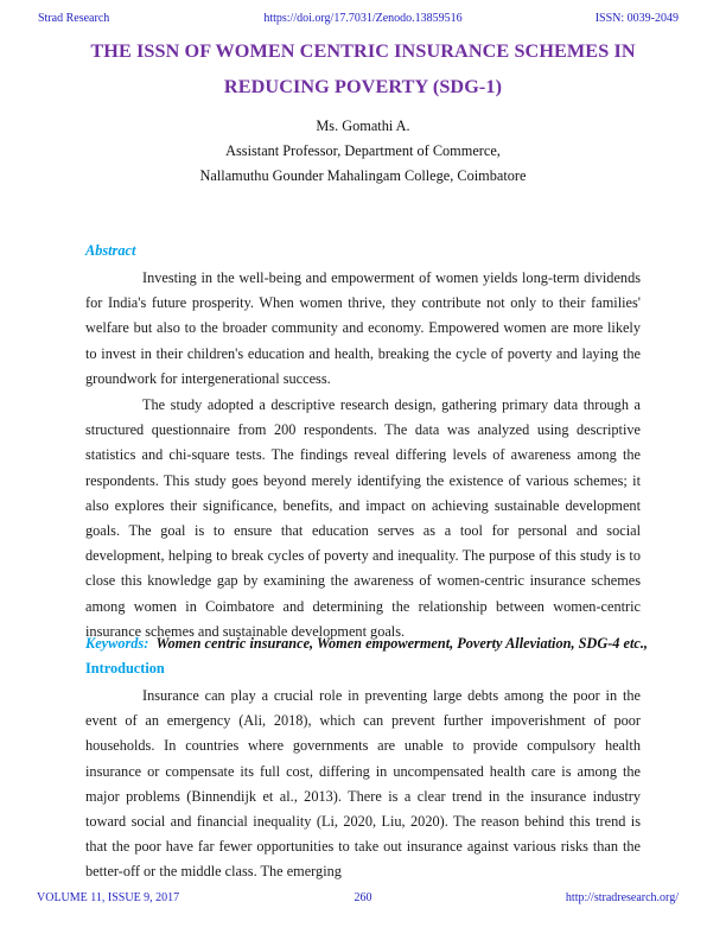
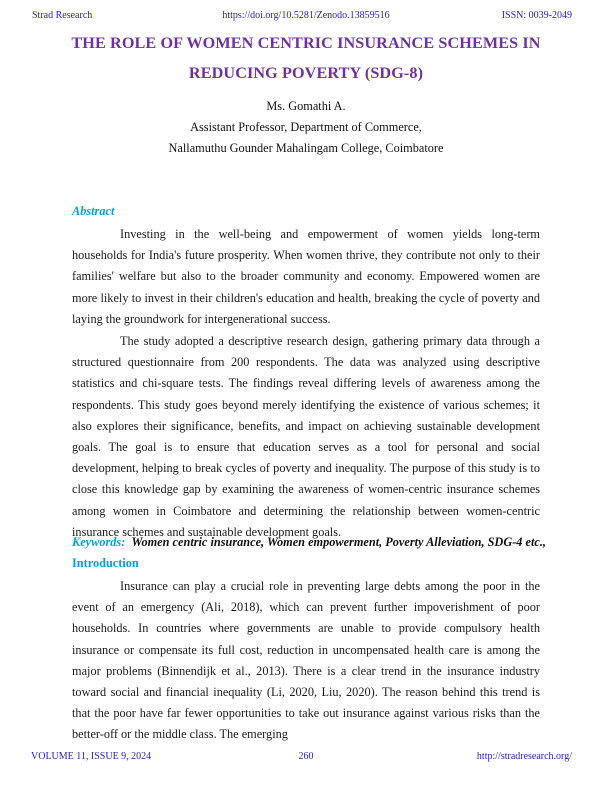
  Strad Research
- https://doi.org/17.7031/Zenodo.13859516
+ https://doi.org/10.5281/Zenodo.13859516
  ISSN: 0039-2049
- THE ISSN OF WOMEN CENTRIC INSURANCE SCHEMES IN
+ THE ROLE OF WOMEN CENTRIC INSURANCE SCHEMES IN
- REDUCING POVERTY (SDG-1)
+ REDUCING POVERTY (SDG-8)
  Ms. Gomathi A.
  Assistant Professor, Department of Commerce,
  Nallamuthu Gounder Mahalingam College, Coimbatore
  Abstract
- Investing in the well-being and empowerment of women yields long-term dividends for India's future prosperity. When women thrive, they contribute not only to their families' welfare but also to the broader community and economy. Empowered women are more likely to invest in their children's education and health, breaking the cycle of poverty and laying the groundwork for intergenerational success.
+ Investing in the well-being and empowerment of women yields long-term households for India's future prosperity. When women thrive, they contribute not only to their families' welfare but also to the broader community and economy. Empowered women are more likely to invest in their children's education and health, breaking the cycle of poverty and laying the groundwork for intergenerational success.
  The study adopted a descriptive research design, gathering primary data through a structured questionnaire from 200 respondents. The data was analyzed using descriptive statistics and chi-square tests. The findings reveal differing levels of awareness among the respondents. This study goes beyond merely identifying the existence of various schemes; it also explores their significance, benefits, and impact on achieving sustainable development goals. The goal is to ensure that education serves as a tool for personal and social development, helping to break cycles of poverty and inequality. The purpose of this study is to close this knowledge gap by examining the awareness of women-centric insurance schemes among women in Coimbatore and determining the relationship between women-centric insurance schemes and sustainable development goals.
  Keywords: Women centric insurance, Women empowerment, Poverty Alleviation, SDG-4 etc.,
  Introduction
- Insurance can play a crucial role in preventing large debts among the poor in the event of an emergency (Ali, 2018), which can prevent further impoverishment of poor households. In countries where governments are unable to provide compulsory health insurance or compensate its full cost, differing in uncompensated health care is among the major problems (Binnendijk et al., 2013). There is a clear trend in the insurance industry toward social and financial inequality (Li, 2020, Liu, 2020). The reason behind this trend is that the poor have far fewer opportunities to take out insurance against various risks than the better-off or the middle class. The emerging
+ Insurance can play a crucial role in preventing large debts among the poor in the event of an emergency (Ali, 2018), which can prevent further impoverishment of poor households. In countries where governments are unable to provide compulsory health insurance or compensate its full cost, reduction in uncompensated health care is among the major problems (Binnendijk et al., 2013). There is a clear trend in the insurance industry toward social and financial inequality (Li, 2020, Liu, 2020). The reason behind this trend is that the poor have far fewer opportunities to take out insurance against various risks than the better-off or the middle class. The emerging
- VOLUME 11, ISSUE 9, 2017
+ VOLUME 11, ISSUE 9, 2024
  260
  http://stradresearch.org/
